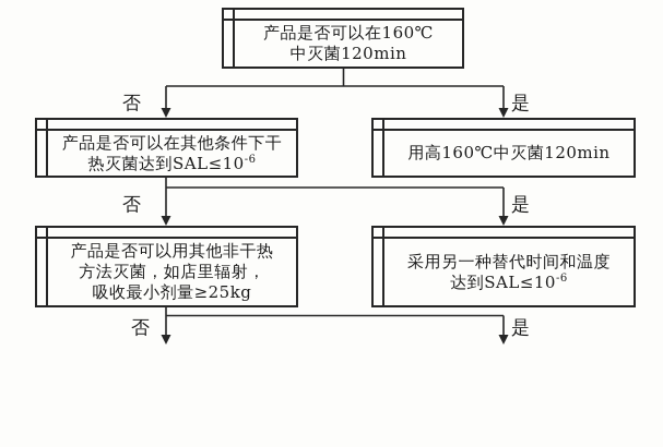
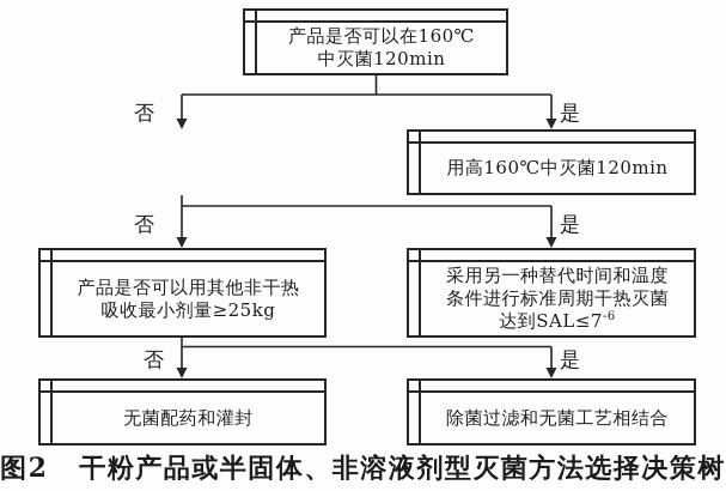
  产品是否可以在160℃
  中灭菌120min
  否
  是
- 产品是否可以在其他条件下干
- 热灭菌达到SAL≤10-6
  用高160℃中灭菌120min
  否
  是
  产品是否可以用其他非干热
- 方法灭菌，如店里辐射，
  吸收最小剂量≥25kg
  采用另一种替代时间和温度
+ 条件进行标准周期干热灭菌
- 达到SAL≤10-6
+ 达到SAL≤7-6
  否
  是
+ 无菌配药和灌封
+ 除菌过滤和无菌工艺相结合
+ 图2 干粉产品或半固体、非溶液剂型灭菌方法选择决策树
